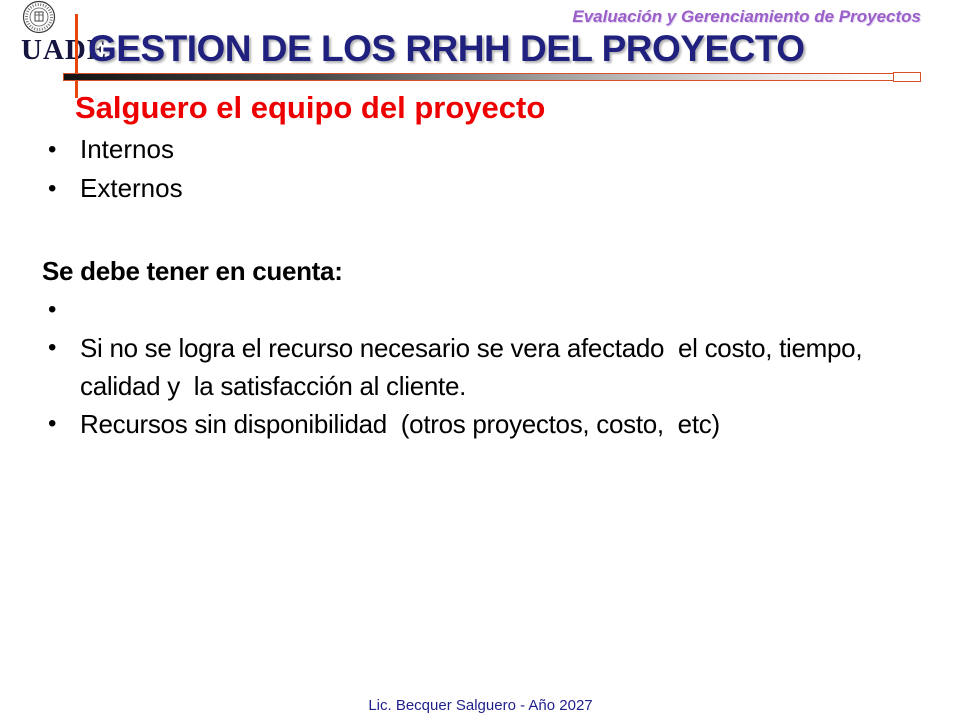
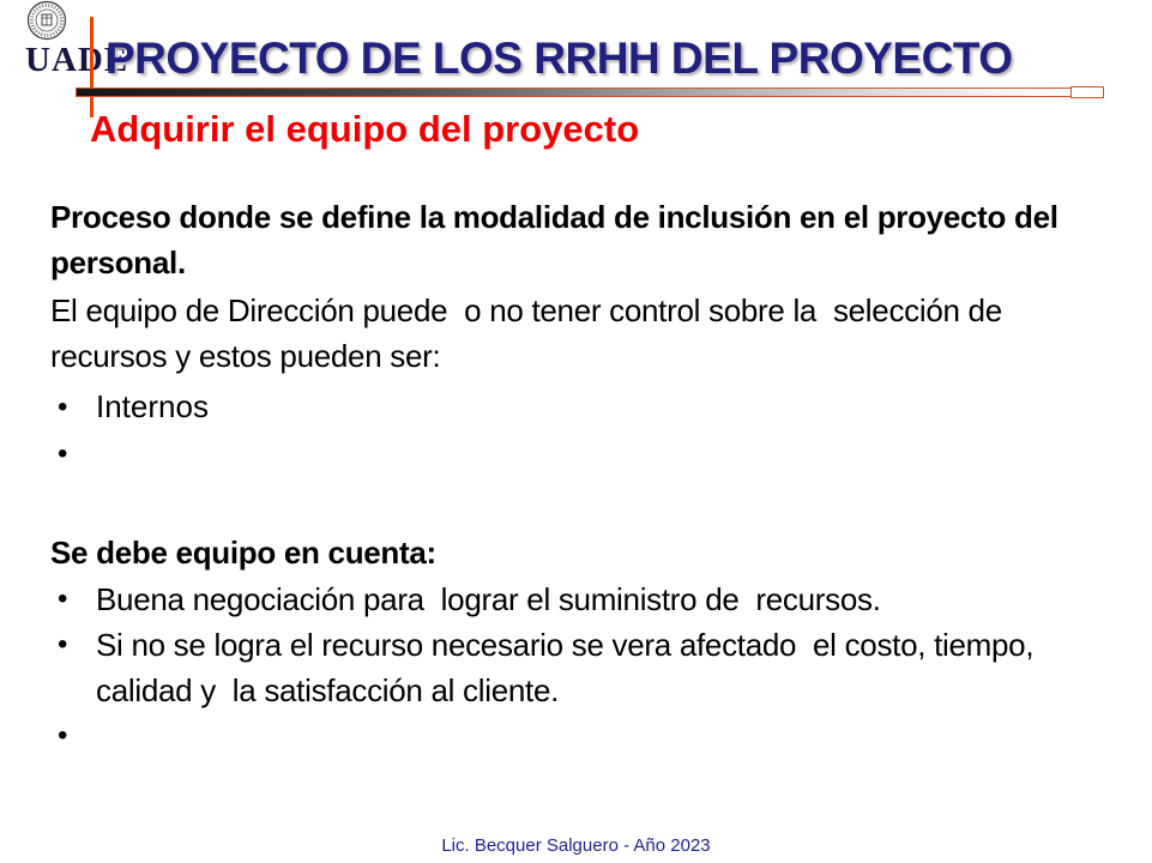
  UAE
- Evaluación y Gerenciamiento de Proyectos
- GESTION DE LOS RRHH DEL PROYECTO
+ PROYECTO DE LOS RRHH DEL PROYECTO
- Salguero el equipo del proyecto
+ Adquirir el equipo del proyecto
+ Proceso donde se define la modalidad de inclusión en el proyecto del personal.
+ El equipo de Dirección puede o no tener control sobre la selección de recursos y estos pueden ser:
  •
  Internos
  •
- Externos
- Se debe tener en cuenta:
+ Se debe equipo en cuenta:
  •
+ Buena negociación para lograr el suministro de recursos.
  •
  Si no se logra el recurso necesario se vera afectado el costo, tiempo, calidad y la satisfacción al cliente.
  •
- Recursos sin disponibilidad (otros proyectos, costo, etc)
- Lic. Becquer Salguero - Año 2027
+ Lic. Becquer Salguero - Año 2023
